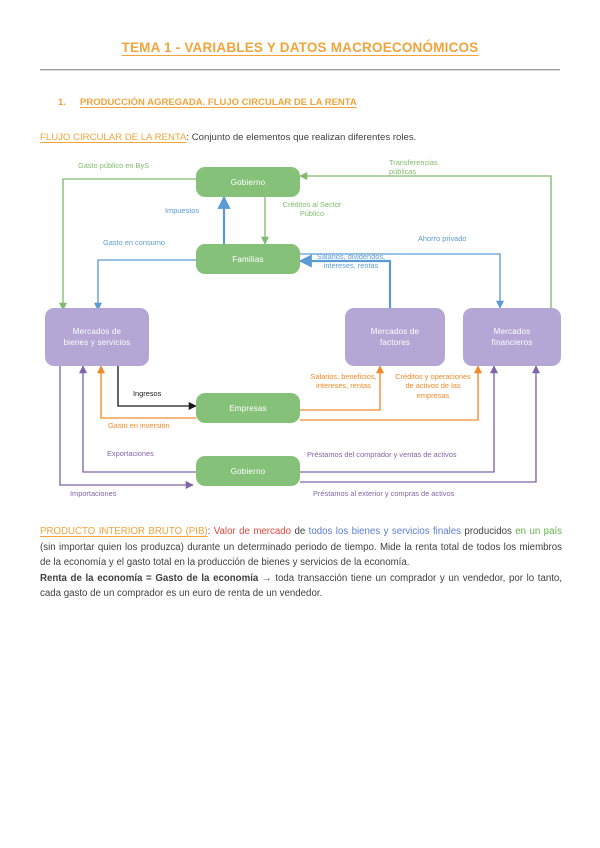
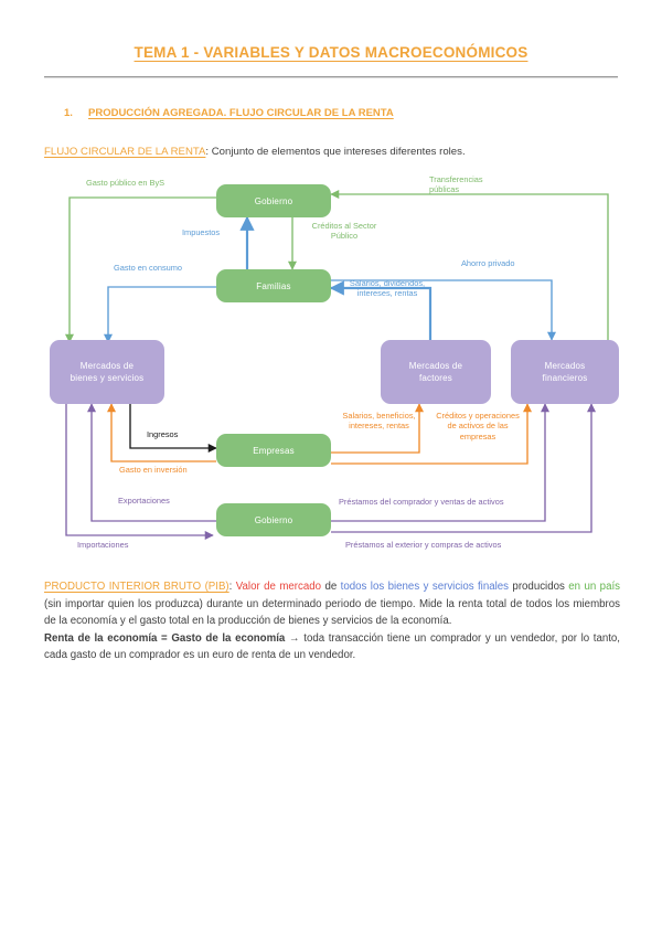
  TEMA 1 - VARIABLES Y DATOS MACROECONÓMICOS
  1.
  PRODUCCIÓN AGREGADA. FLUJO CIRCULAR DE LA RENTA
- FLUJO CIRCULAR DE LA RENTA: Conjunto de elementos que realizan diferentes roles.
+ FLUJO CIRCULAR DE LA RENTA: Conjunto de elementos que intereses diferentes roles.
  Gobierno
  Familias
  Mercados de
  bienes y servicios
  Mercados de
  factores
  Mercados
  financieros
  Empresas
  Gobierno
  Gasto público en ByS
  Transferencias
  públicas
  Impuestos
  Créditos al Sector Público
  Gasto en consumo
  Ahorro privado
  Salarios, dividendos, intereses, rentas
  Ingresos
  Gasto en inversión
  Salarios, beneficios, intereses, rentas
  Créditos y operaciones de activos de las empresas
  Exportaciones
  Importaciones
  Préstamos del comprador y ventas de activos
  Préstamos al exterior y compras de activos
  PRODUCTO INTERIOR BRUTO (PIB): Valor de mercado de todos los bienes y servicios finales producidos en un país (sin importar quien los produzca) durante un determinado periodo de tiempo. Mide la renta total de todos los miembros de la economía y el gasto total en la producción de bienes y servicios de la economía.
  Renta de la economía = Gasto de la economía → toda transacción tiene un comprador y un vendedor, por lo tanto, cada gasto de un comprador es un euro de renta de un vendedor.
